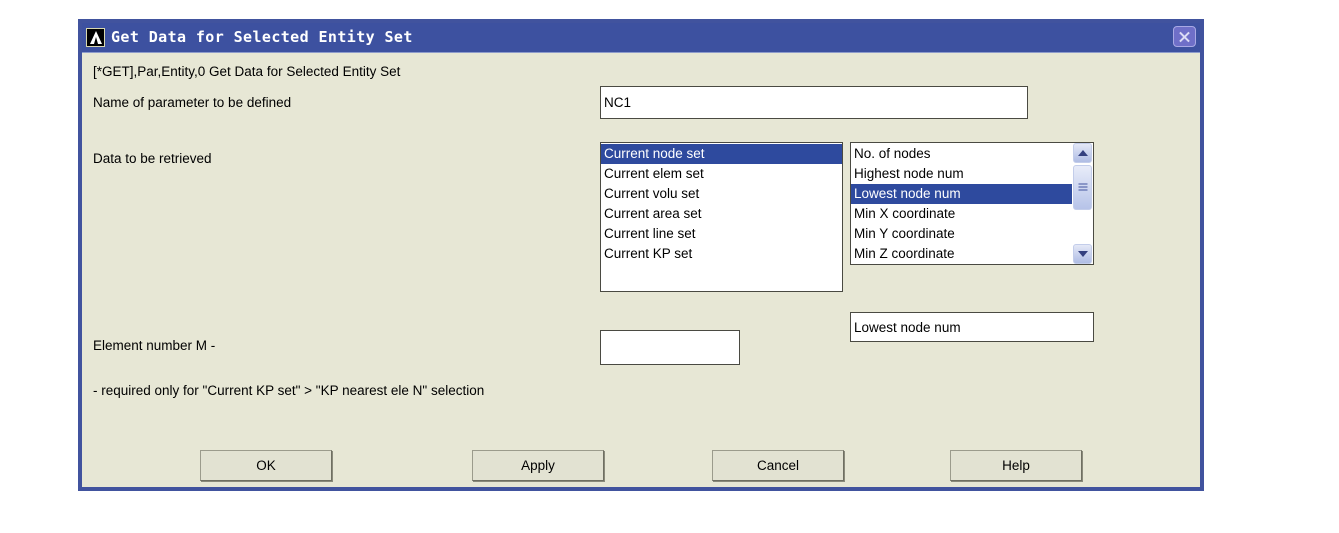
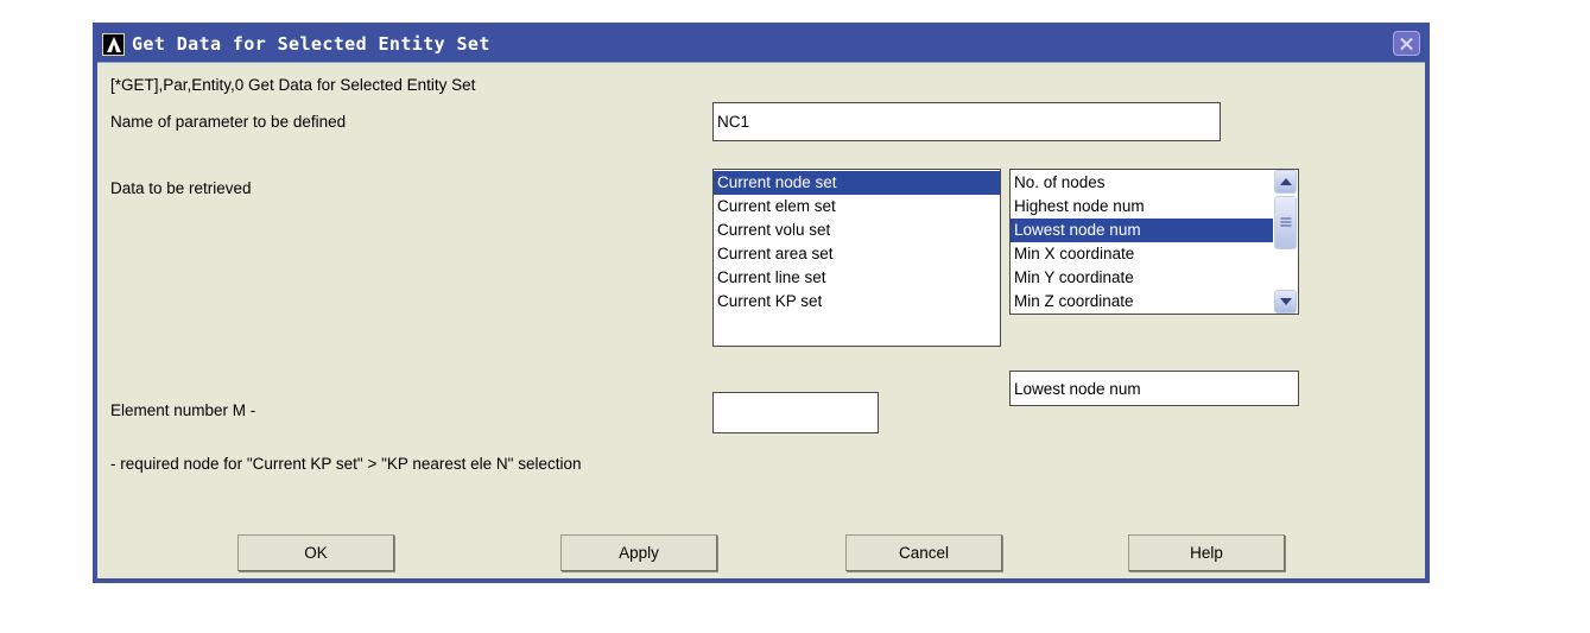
  Get Data for Selected Entity Set
  [*GET],Par,Entity,0 Get Data for Selected Entity Set
  Name of parameter to be defined
  NC1
  Data to be retrieved
  Current node set
  Current elem set
  Current volu set
  Current area set
  Current line set
  Current KP set
  No. of nodes
  Highest node num
  Lowest node num
  Min X coordinate
  Min Y coordinate
  Min Z coordinate
  Lowest node num
  Element number M -
- - required only for "Current KP set" > "KP nearest ele N" selection
+ - required node for "Current KP set" > "KP nearest ele N" selection
  OK
  Apply
  Cancel
  Help
